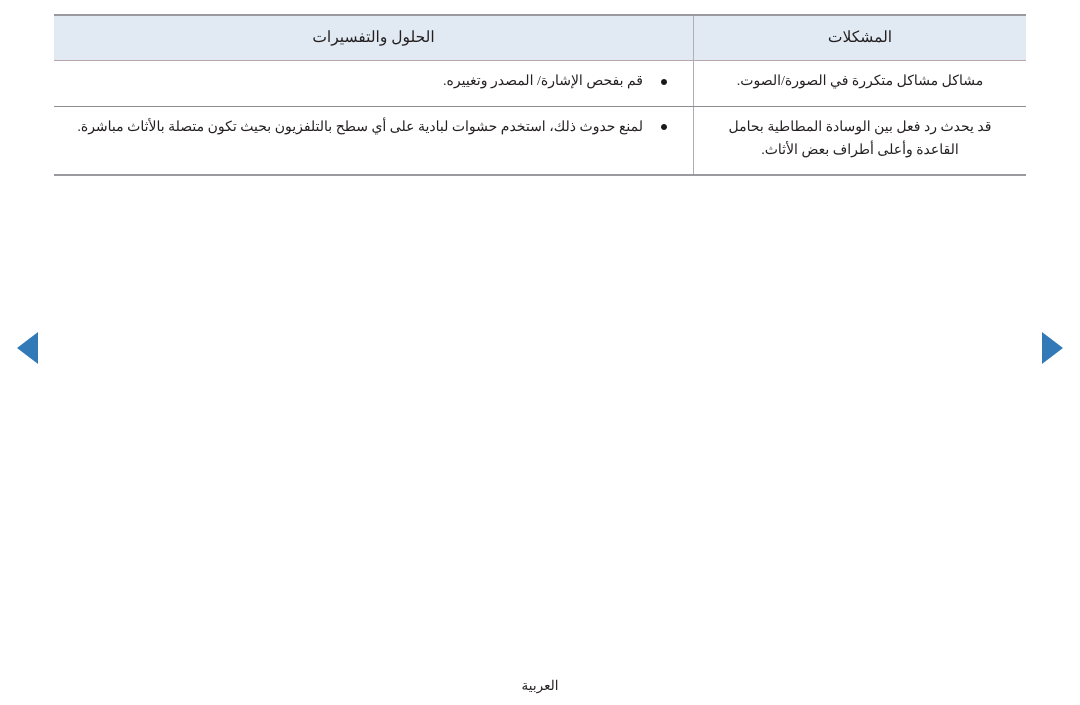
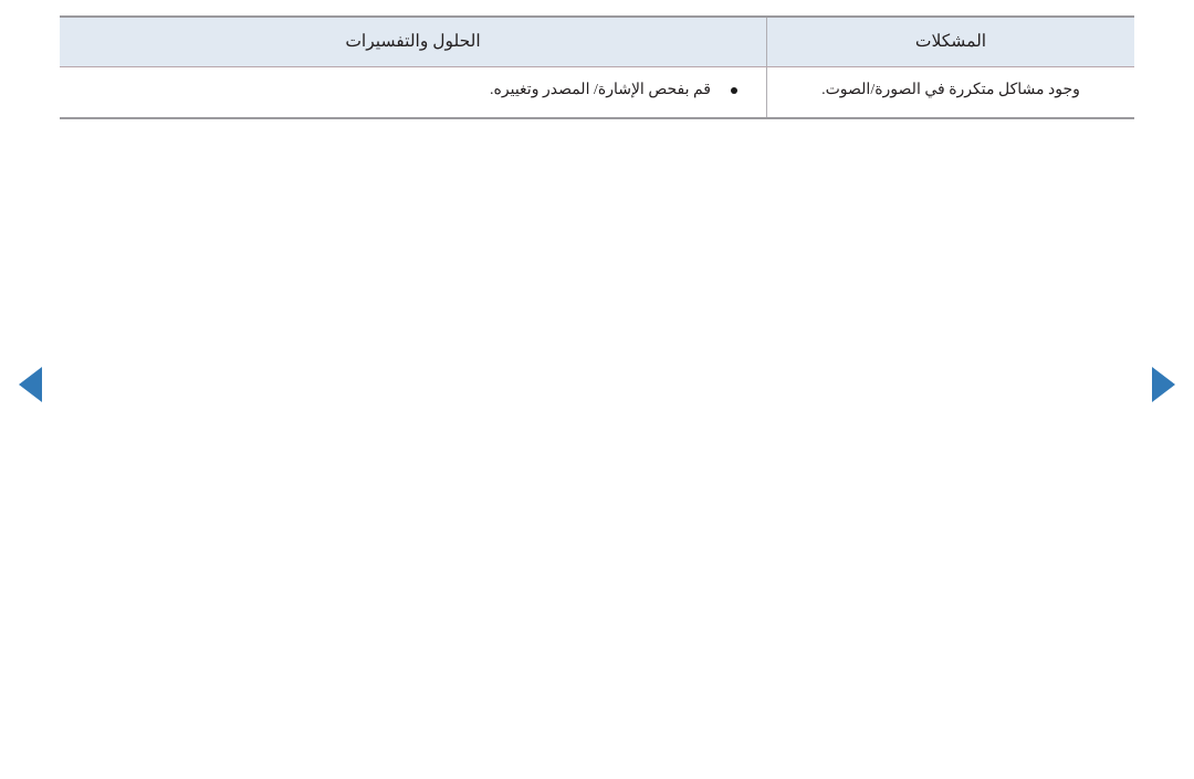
  المشكلات	الحلول والتفسيرات
- مشاكل مشاكل متكررة في الصورة/الصوت.	قم بفحص الإشارة/ المصدر وتغييره.
+ وجود مشاكل متكررة في الصورة/الصوت.	قم بفحص الإشارة/ المصدر وتغييره.
- قد يحدث رد فعل بين الوسادة المطاطية بحامل القاعدة وأعلى أطراف بعض الأثاث.	لمنع حدوث ذلك، استخدم حشوات لبادية على أي سطح بالتلفزيون بحيث تكون متصلة بالأثاث مباشرة.
- العربية
